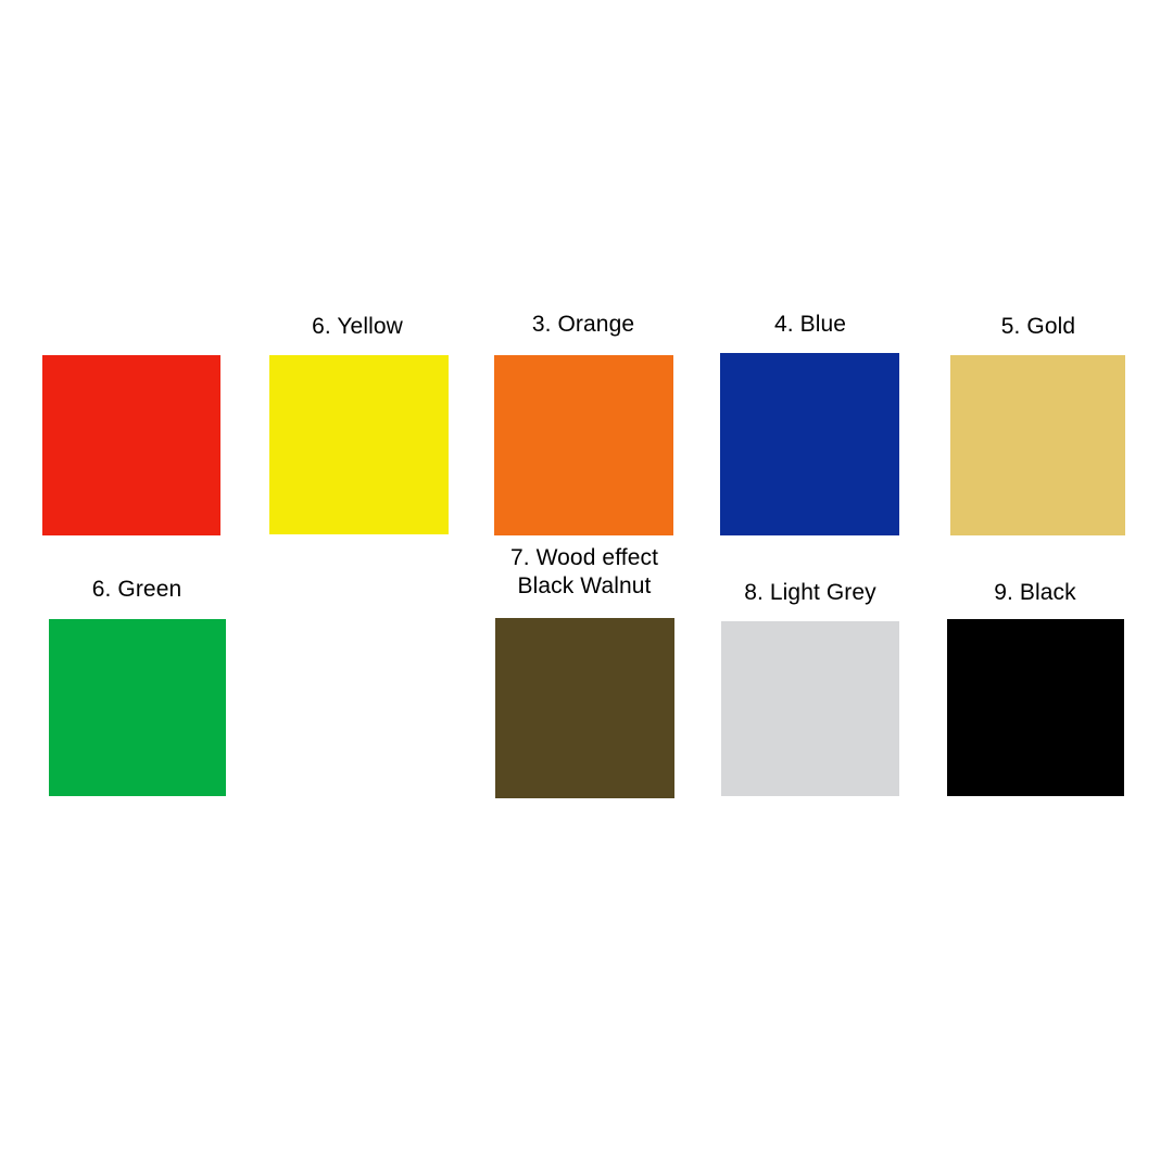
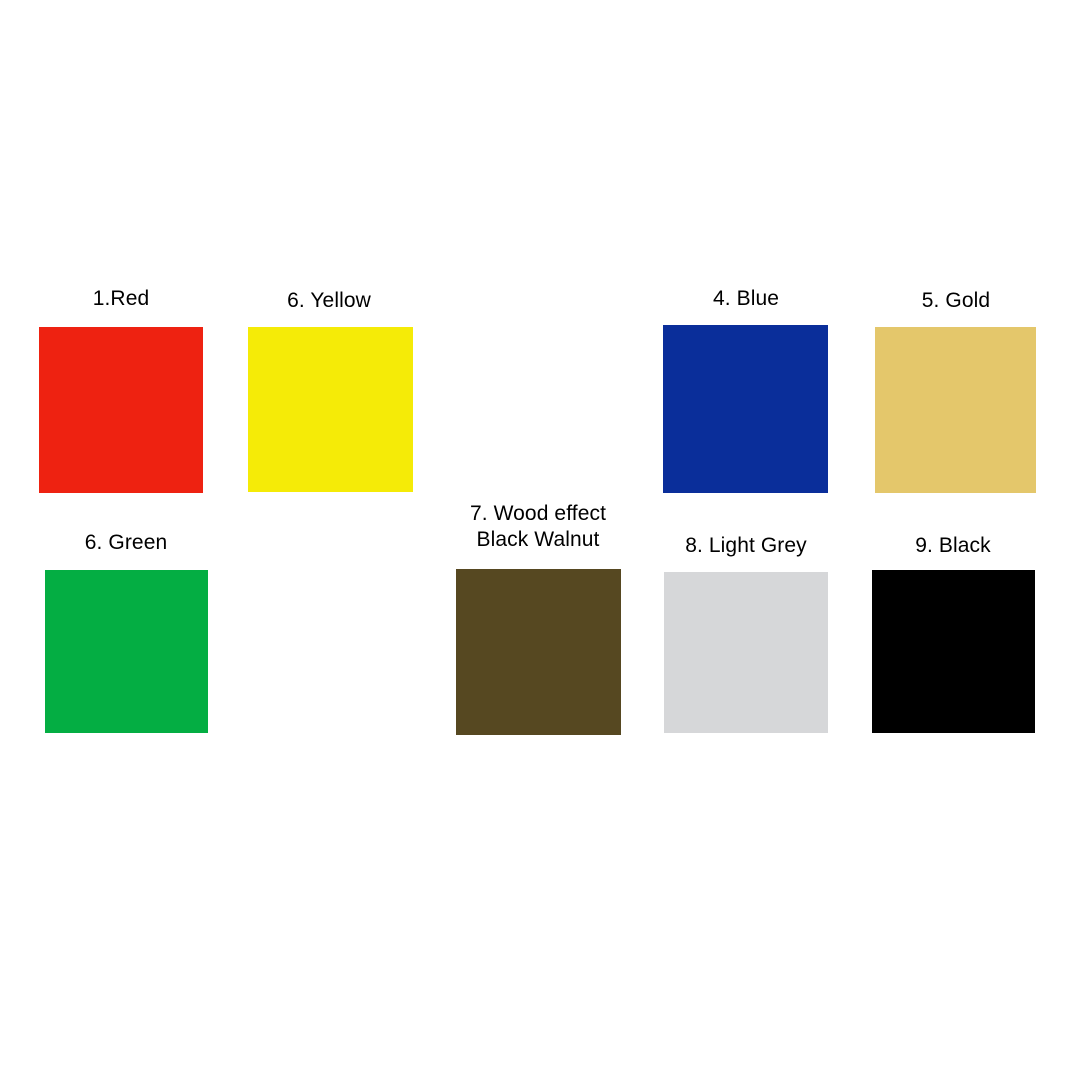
+ 1.Red
  6. Yellow
- 3. Orange
  4. Blue
  5. Gold
  6. Green
  7. Wood effect
  Black Walnut
  8. Light Grey
  9. Black
